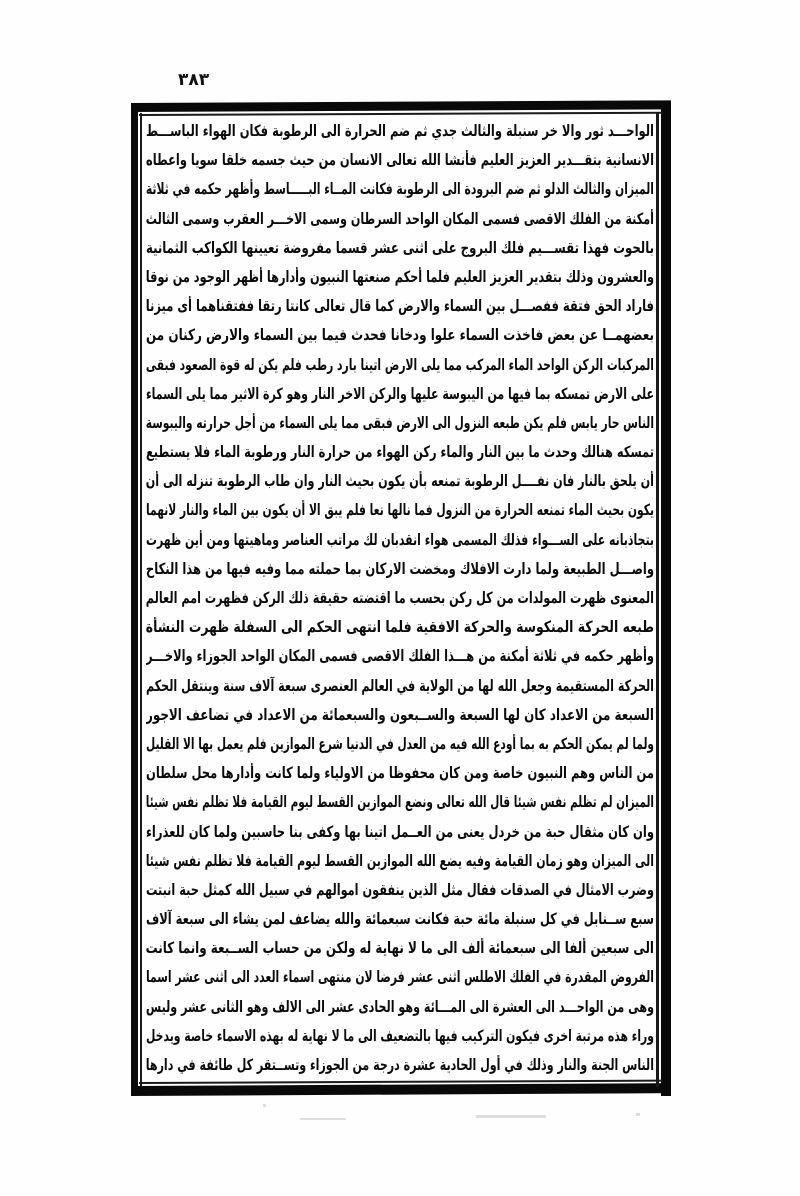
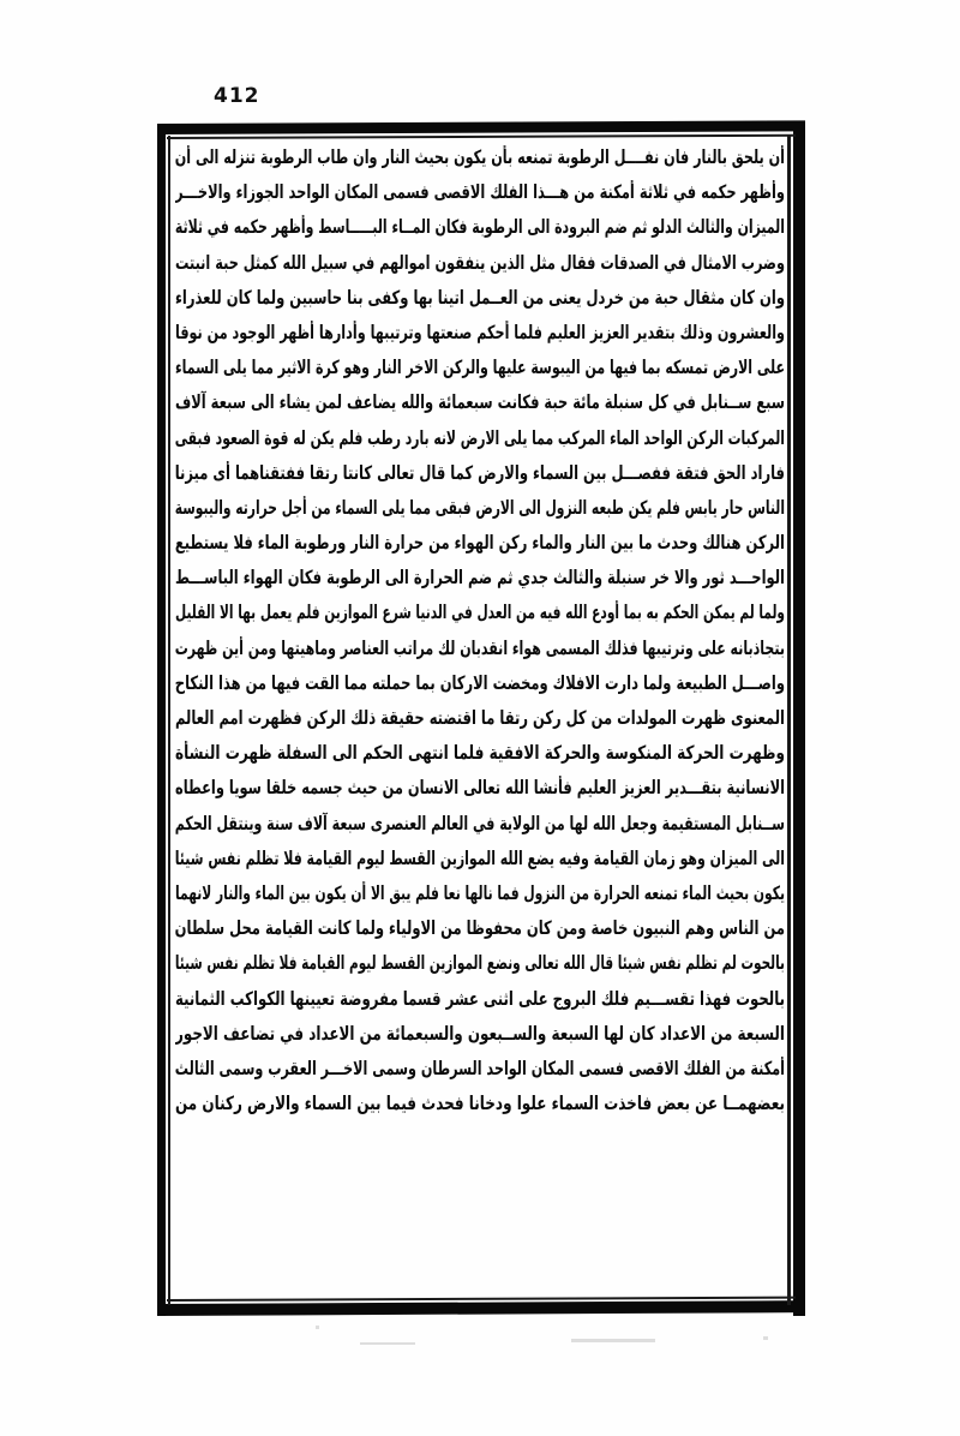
- ٣٨٣
+ 214
- الواحـــد ثور والا خر سنبلة والثالث جدي ثم ضم الحرارة الى الرطوبة فكان الهواء الباســـط
+ أن يلحق بالنار فان نفــــل الرطوبة تمنعه بأن يكون بحيث النار وان طاب الرطوبة تنزله الى أن
- الانسانية بتقـــدير العزيز العليم فأنشا الله تعالى الانسان من حيث جسمه خلقا سويا واعطاه
+ وأظهر حكمه في ثلاثة أمكنة من هـــذا الفلك الاقصى فسمى المكان الواحد الجوزاء والاخـــر
- الميزان والثالث الدلو ثم ضم البرودة الى الرطوبة فكانت المــاء البـــــاسط وأظهر حكمه في ثلاثة
+ الميزان والثالث الدلو ثم ضم البرودة الى الرطوبة فكان المــاء البـــــاسط وأظهر حكمه في ثلاثة
- أمكنة من الفلك الاقصى فسمى المكان الواحد السرطان وسمى الاخـــر العقرب وسمى الثالث
+ وضرب الامثال في الصدقات فقال مثل الذين ينفقون اموالهم في سبيل الله كمثل حبة انبتت
- بالحوت فهذا تقســـيم فلك البروج على اثنى عشر قسما مفروضة تعيينها الكواكب الثمانية
+ وان كان مثقال حبة من خردل يعنى من العــمل اتينا بها وكفى بنا حاسبين ولما كان للعذراء
- والعشرون وذلك بتقدير العزيز العليم فلما أحكم صنعتها النبيون وأدارها أظهر الوجود من نوقا
+ والعشرون وذلك بتقدير العزيز العليم فلما أحكم صنعتها وترتيبها وأدارها أظهر الوجود من نوقا
- فاراد الحق فتقة ففصـــل بين السماء والارض كما قال تعالى كانتا رتقا ففتقناهما أى ميزنا
+ على الارض تمسكه بما فيها من اليبوسة عليها والركن الاخر النار وهو كرة الاثير مما يلى السماء
- بعضهمــا عن بعض فاخذت السماء علوا ودخانا فحدث فيما بين السماء والارض ركنان من
+ سبع ســنابل في كل سنبلة مائة حبة فكانت سبعمائة والله يضاعف لمن يشاء الى سبعة آلاف
- المركبات الركن الواحد الماء المركب مما يلى الارض اتينا بارد رطب فلم يكن له قوة الصعود فبقى
+ المركبات الركن الواحد الماء المركب مما يلى الارض لانه بارد رطب فلم يكن له قوة الصعود فبقى
- على الارض تمسكه بما فيها من اليبوسة عليها والركن الاخر النار وهو كرة الاثير مما يلى السماء
+ فاراد الحق فتقة ففصـــل بين السماء والارض كما قال تعالى كانتا رتقا ففتقناهما أى ميزنا
  الناس حار يابس فلم يكن طبعه النزول الى الارض فبقى مما يلى السماء من أجل حرارته واليبوسة
- تمسكه هنالك وحدث ما بين النار والماء ركن الهواء من حرارة النار ورطوبة الماء فلا يستطيع
+ الركن هنالك وحدث ما بين النار والماء ركن الهواء من حرارة النار ورطوبة الماء فلا يستطيع
- أن يلحق بالنار فان نفــــل الرطوبة تمنعه بأن يكون بحيث النار وان طاب الرطوبة تنزله الى أن
+ الواحـــد ثور والا خر سنبلة والثالث جدي ثم ضم الحرارة الى الرطوبة فكان الهواء الباســـط
- يكون بحيث الماء تمنعه الحرارة من النزول فما نالها نعا فلم يبق الا أن يكون بين الماء والنار لانهما
+ ولما لم يمكن الحكم به بما أودع الله فيه من العدل في الدنيا شرع الموازين فلم يعمل بها الا القليل
- بتجاذبانه على الســـواء فذلك المسمى هواء انقدبان لك مراتب العناصر وماهيتها ومن أين ظهرت
+ بتجاذبانه على وترتيبها فذلك المسمى هواء انقدبان لك مراتب العناصر وماهيتها ومن أين ظهرت
- واصـــل الطبيعة ولما دارت الافلاك ومخضت الاركان بما حملته مما وفيه فيها من هذا النكاح
+ واصـــل الطبيعة ولما دارت الافلاك ومخضت الاركان بما حملته مما القت فيها من هذا النكاح
- المعنوى ظهرت المولدات من كل ركن بحسب ما اقتضته حقيقة ذلك الركن فظهرت امم العالم
+ المعنوى ظهرت المولدات من كل ركن رتقا ما اقتضته حقيقة ذلك الركن فظهرت امم العالم
- طبعه الحركة المنكوسة والحركة الافقية فلما انتهى الحكم الى السفلة ظهرت النشأة
+ وظهرت الحركة المنكوسة والحركة الافقية فلما انتهى الحكم الى السفلة ظهرت النشأة
- وأظهر حكمه في ثلاثة أمكنة من هـــذا الفلك الاقصى فسمى المكان الواحد الجوزاء والاخـــر
+ الانسانية بتقـــدير العزيز العليم فأنشا الله تعالى الانسان من حيث جسمه خلقا سويا واعطاه
- الحركة المستقيمة وجعل الله لها من الولاية في العالم العنصرى سبعة آلاف سنة وينتقل الحكم
+ ســنابل المستقيمة وجعل الله لها من الولاية في العالم العنصرى سبعة آلاف سنة وينتقل الحكم
- السبعة من الاعداد كان لها السبعة والســبعون والسبعمائة من الاعداد في تضاعف الاجور
+ الى الميزان وهو زمان القيامة وفيه يضع الله الموازين القسط ليوم القيامة فلا تظلم نفس شيئا
- ولما لم يمكن الحكم به بما أودع الله فيه من العدل في الدنيا شرع الموازين فلم يعمل بها الا القليل
+ يكون بحيث الماء تمنعه الحرارة من النزول فما نالها نعا فلم يبق الا أن يكون بين الماء والنار لانهما
- من الناس وهم النبيون خاصة ومن كان محفوظا من الاولياء ولما كانت وأدارها محل سلطان
+ من الناس وهم النبيون خاصة ومن كان محفوظا من الاولياء ولما كانت القيامة محل سلطان
- الميزان لم تظلم نفس شيئا قال الله تعالى ونضع الموازين القسط ليوم القيامة فلا تظلم نفس شيئا
+ بالحوت لم تظلم نفس شيئا قال الله تعالى ونضع الموازين القسط ليوم القيامة فلا تظلم نفس شيئا
- وان كان مثقال حبة من خردل يعنى من العــمل اتينا بها وكفى بنا حاسبين ولما كان للعذراء
+ بالحوت فهذا تقســـيم فلك البروج على اثنى عشر قسما مفروضة تعيينها الكواكب الثمانية
- الى الميزان وهو زمان القيامة وفيه يضع الله الموازين القسط ليوم القيامة فلا تظلم نفس شيئا
+ السبعة من الاعداد كان لها السبعة والســبعون والسبعمائة من الاعداد في تضاعف الاجور
- وضرب الامثال في الصدقات فقال مثل الذين ينفقون اموالهم في سبيل الله كمثل حبة انبتت
+ أمكنة من الفلك الاقصى فسمى المكان الواحد السرطان وسمى الاخـــر العقرب وسمى الثالث
- سبع ســنابل في كل سنبلة مائة حبة فكانت سبعمائة والله يضاعف لمن يشاء الى سبعة آلاف
+ بعضهمــا عن بعض فاخذت السماء علوا ودخانا فحدث فيما بين السماء والارض ركنان من
- الى سبعين ألفا الى سبعمائة ألف الى ما لا نهاية له ولكن من حساب الســبعة وانما كانت
- الفروض المقدرة في الفلك الاطلس اثنى عشر فرضا لان منتهى اسماء العدد الى اثنى عشر اسما
- وهى من الواحـــد الى العشرة الى المـــائة وهو الحادى عشر الى الالف وهو الثانى عشر وليس
- وراء هذه مرتبة اخرى فيكون التركيب فيها بالتضعيف الى ما لا نهاية له بهذه الاسماء خاصة ويدخل
- الناس الجنة والنار وذلك في أول الحادية عشرة درجة من الجوزاء وتســتقر كل طائفة في دارها
